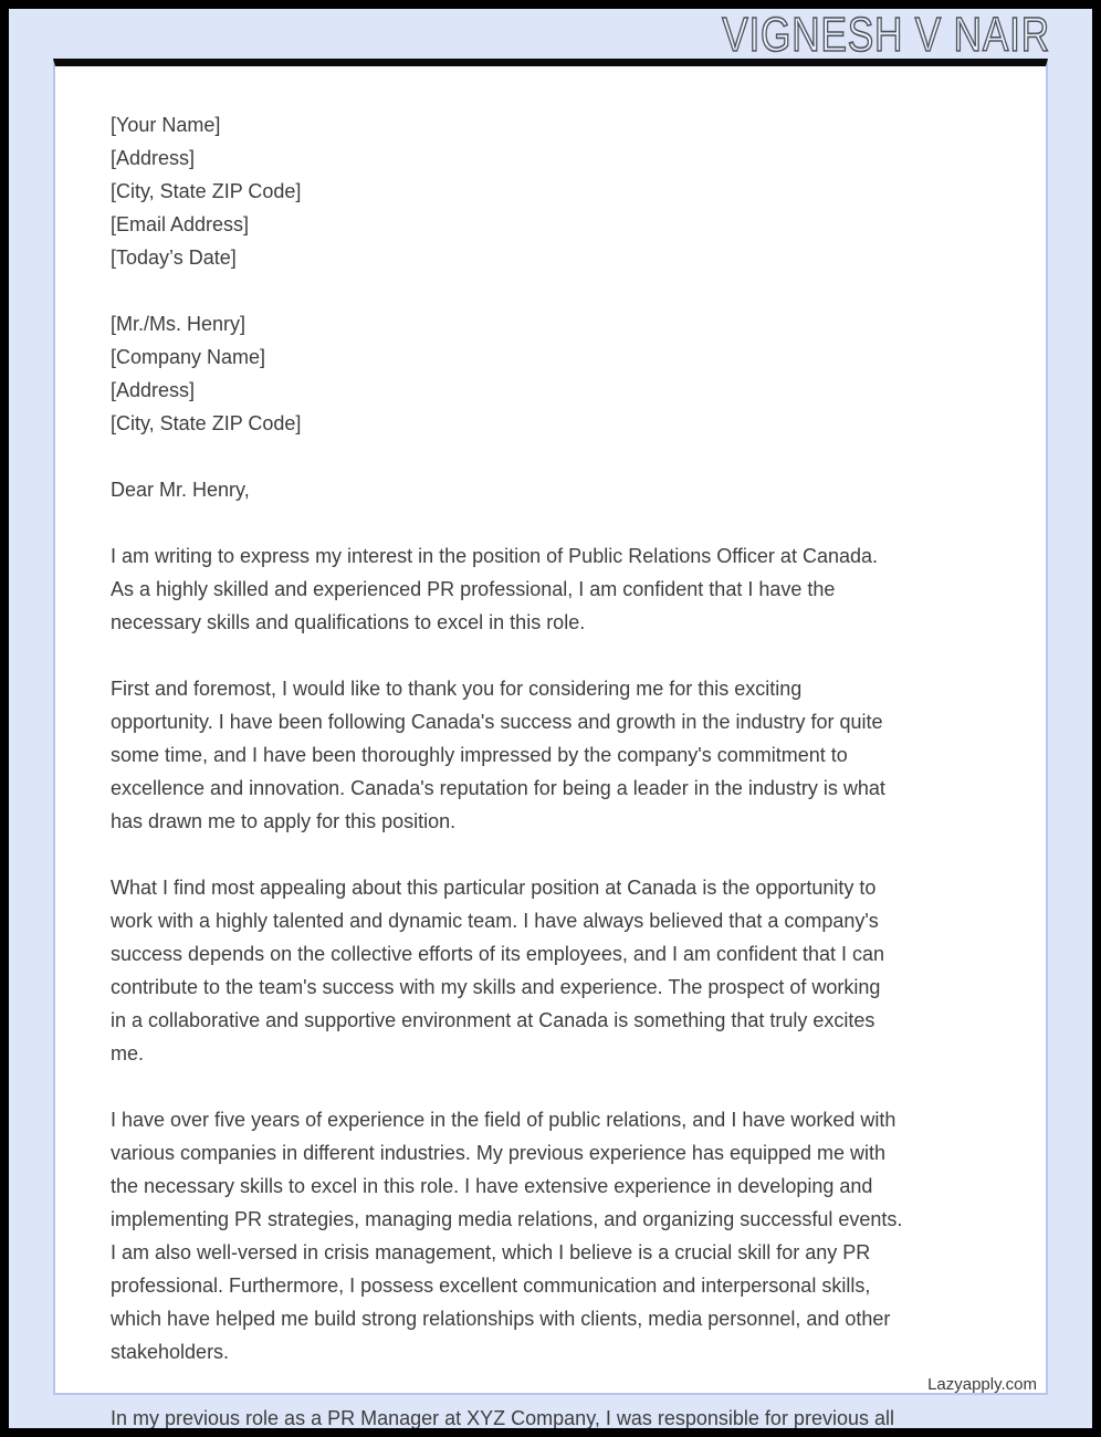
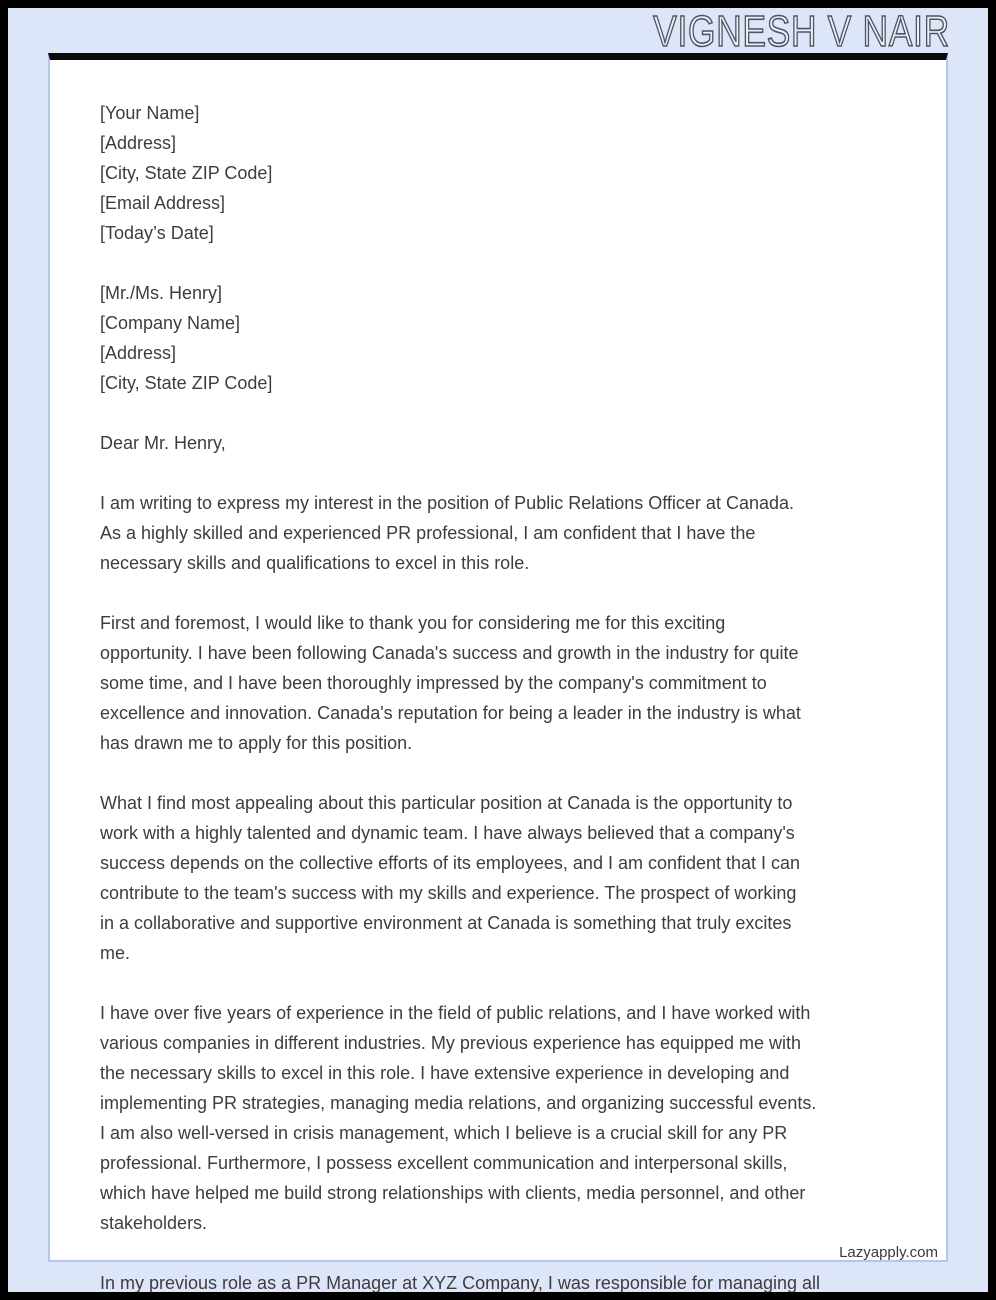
  VIGNESH V NAIR
  [Your Name]
  [Address]
  [City, State ZIP Code]
  [Email Address]
  [Today’s Date]
  [Mr./Ms. Henry]
  [Company Name]
  [Address]
  [City, State ZIP Code]
  Dear Mr. Henry,
  I am writing to express my interest in the position of Public Relations Officer at Canada.
  As a highly skilled and experienced PR professional, I am confident that I have the
  necessary skills and qualifications to excel in this role.
  First and foremost, I would like to thank you for considering me for this exciting
  opportunity. I have been following Canada's success and growth in the industry for quite
  some time, and I have been thoroughly impressed by the company's commitment to
  excellence and innovation. Canada's reputation for being a leader in the industry is what
  has drawn me to apply for this position.
  What I find most appealing about this particular position at Canada is the opportunity to
  work with a highly talented and dynamic team. I have always believed that a company's
  success depends on the collective efforts of its employees, and I am confident that I can
  contribute to the team's success with my skills and experience. The prospect of working
  in a collaborative and supportive environment at Canada is something that truly excites
  me.
  I have over five years of experience in the field of public relations, and I have worked with
  various companies in different industries. My previous experience has equipped me with
  the necessary skills to excel in this role. I have extensive experience in developing and
  implementing PR strategies, managing media relations, and organizing successful events.
  I am also well-versed in crisis management, which I believe is a crucial skill for any PR
  professional. Furthermore, I possess excellent communication and interpersonal skills,
  which have helped me build strong relationships with clients, media personnel, and other
  stakeholders.
- In my previous role as a PR Manager at XYZ Company, I was responsible for previous all
+ In my previous role as a PR Manager at XYZ Company, I was responsible for managing all
  Lazyapply.com
